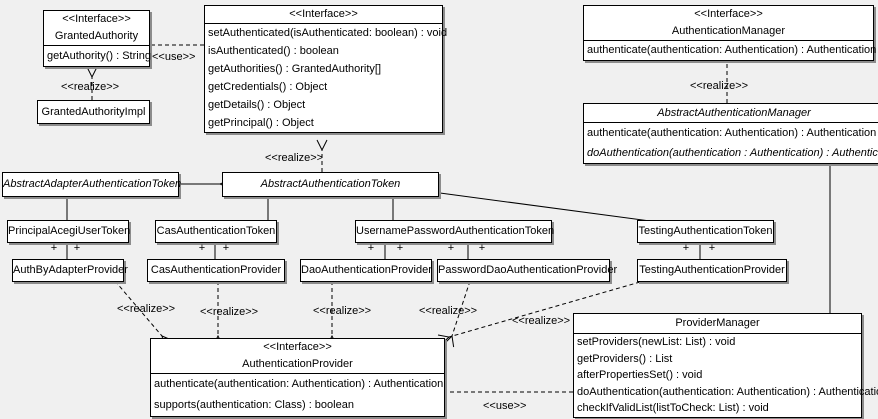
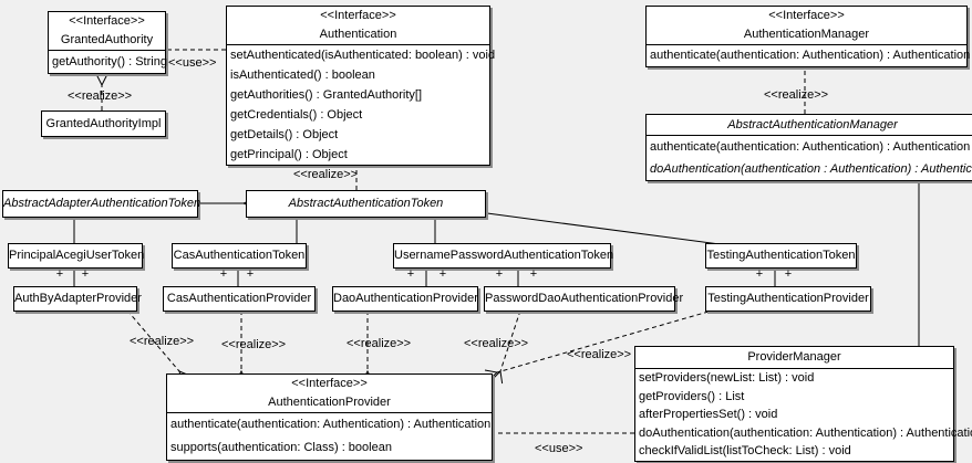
  <<Interface>>
  GrantedAuthority
  getAuthority() : String
  GrantedAuthorityImpl
  <<Interface>>
+ Authentication
  setAuthenticated(isAuthenticated: boolean) : void
  isAuthenticated() : boolean
  getAuthorities() : GrantedAuthority[]
  getCredentials() : Object
  getDetails() : Object
  getPrincipal() : Object
  <<Interface>>
  AuthenticationManager
  authenticate(authentication: Authentication) : Authentication
  AbstractAuthenticationManager
  authenticate(authentication: Authentication) : Authentication
  doAuthentication(authentication : Authentication) : Authentic
  AbstractAdapterAuthenticationToken
  AbstractAuthenticationToken
  PrincipalAcegiUserToken
  CasAuthenticationToken
  UsernamePasswordAuthenticationToken
  TestingAuthenticationToken
  AuthByAdapterProvider
  CasAuthenticationProvider
  DaoAuthenticationProvider
  PasswordDaoAuthenticationProvider
  TestingAuthenticationProvider
  <<Interface>>
  AuthenticationProvider
  authenticate(authentication: Authentication) : Authentication
  supports(authentication: Class) : boolean
  ProviderManager
  setProviders(newList: List) : void
  getProviders() : List
  afterPropertiesSet() : void
  doAuthentication(authentication: Authentication) : Authenticati
  checkIfValidList(listToCheck: List) : void
  <<use>>
  <<realize>>
  <<realize>>
  <<realize>>
  <<realize>>
  <<realize>>
  <<realize>>
  <<realize>>
  <<realize>>
  <<use>>
  +
  +
  +
  +
  +
  +
  +
  +
  +
  +
